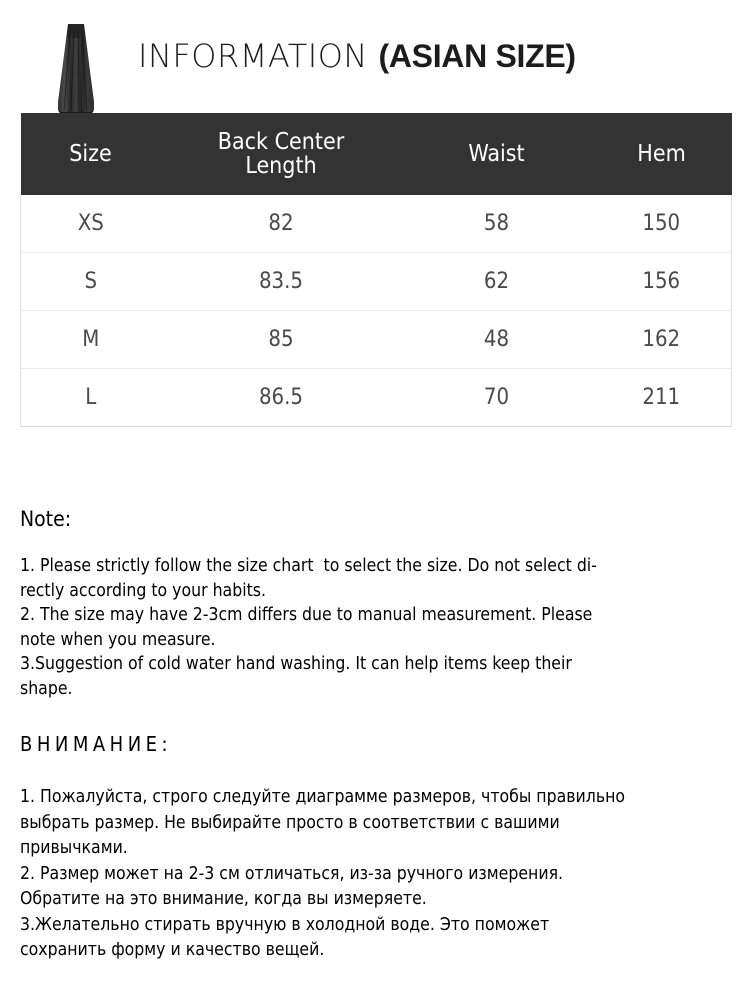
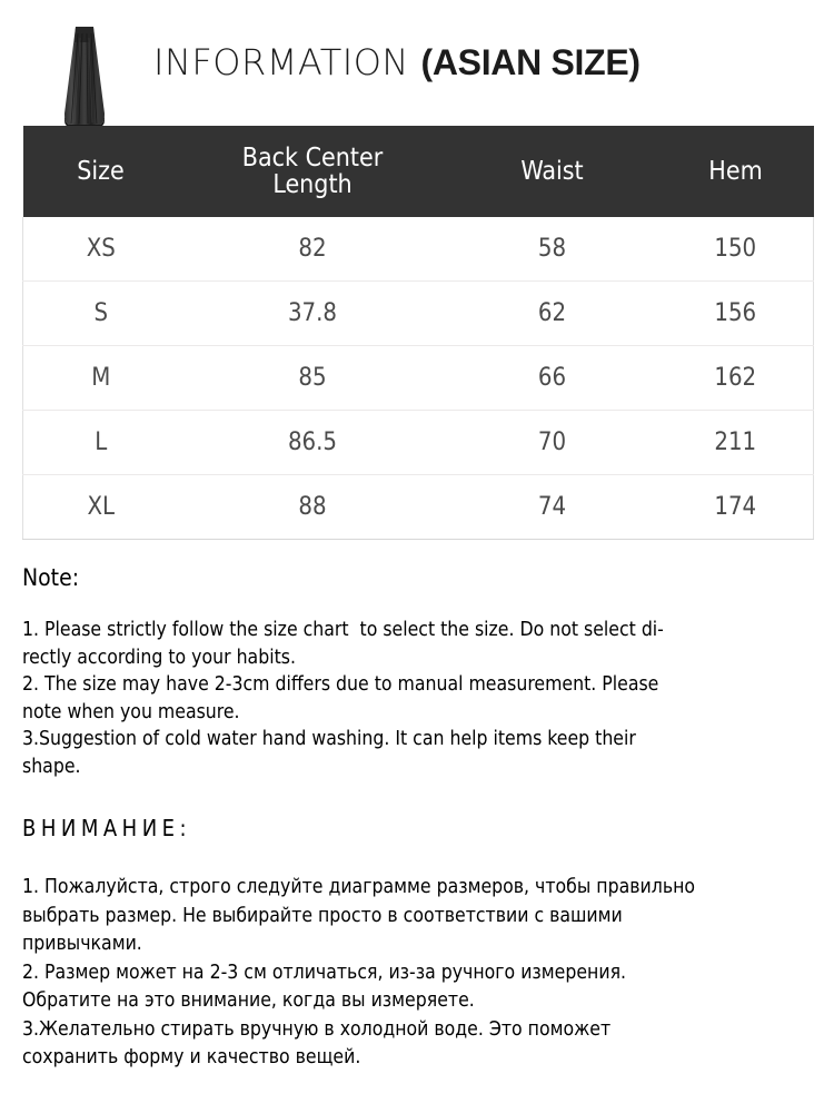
  INFORMATION (ASIAN SIZE)
  Size	Back Center Length	Waist	Hem
  XS	82	58	150
- S	83.5	62	156
+ S	37.8	62	156
- M	85	48	162
+ M	85	66	162
  L	86.5	70	211
+ XL	88	74	174
  Note:
  1. Please strictly follow the size chart to select the size. Do not select di-
  rectly according to your habits.
  2. The size may have 2-3cm differs due to manual measurement. Please
  note when you measure.
  3.Suggestion of cold water hand washing. It can help items keep their
  shape.
  ВНИМАНИЕ:
  1. Пожалуйста, строго следуйте диаграмме размеров, чтобы правильно
  выбрать размер. Не выбирайте просто в соответствии с вашими
  привычками.
  2. Размер может на 2-3 см отличаться, из-за ручного измерения.
  Обратите на это внимание, когда вы измеряете.
  3.Желательно стирать вручную в холодной воде. Это поможет
  сохранить форму и качество вещей.
